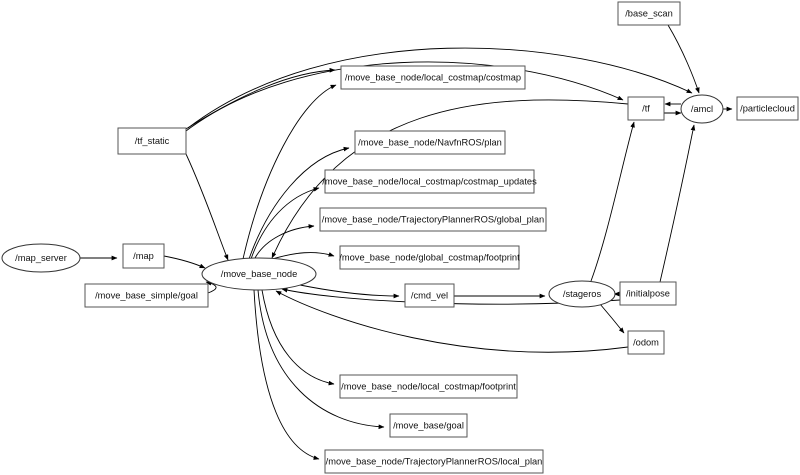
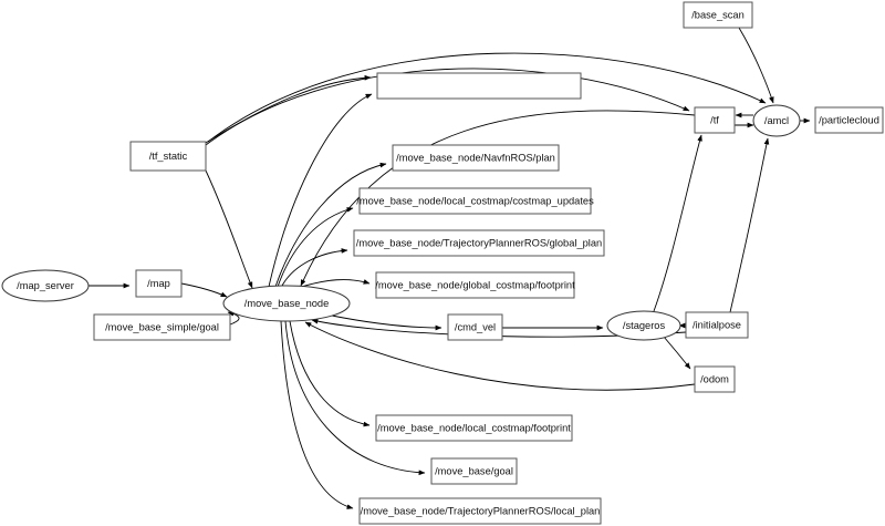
  /map_server
  /map
  /move_base_simple/goal
  /tf_static
  /move_base_node
- /move_base_node/local_costmap/costmap
  /move_base_node/NavfnROS/plan
  /move_base_node/local_costmap/costmap_updates
  /move_base_node/TrajectoryPlannerROS/global_plan
  /move_base_node/global_costmap/footprint
  /cmd_vel
  /move_base_node/local_costmap/footprint
  /move_base/goal
  /move_base_node/TrajectoryPlannerROS/local_plan
  /stageros
  /initialpose
  /odom
  /tf
  /amcl
  /particlecloud
  /base_scan
